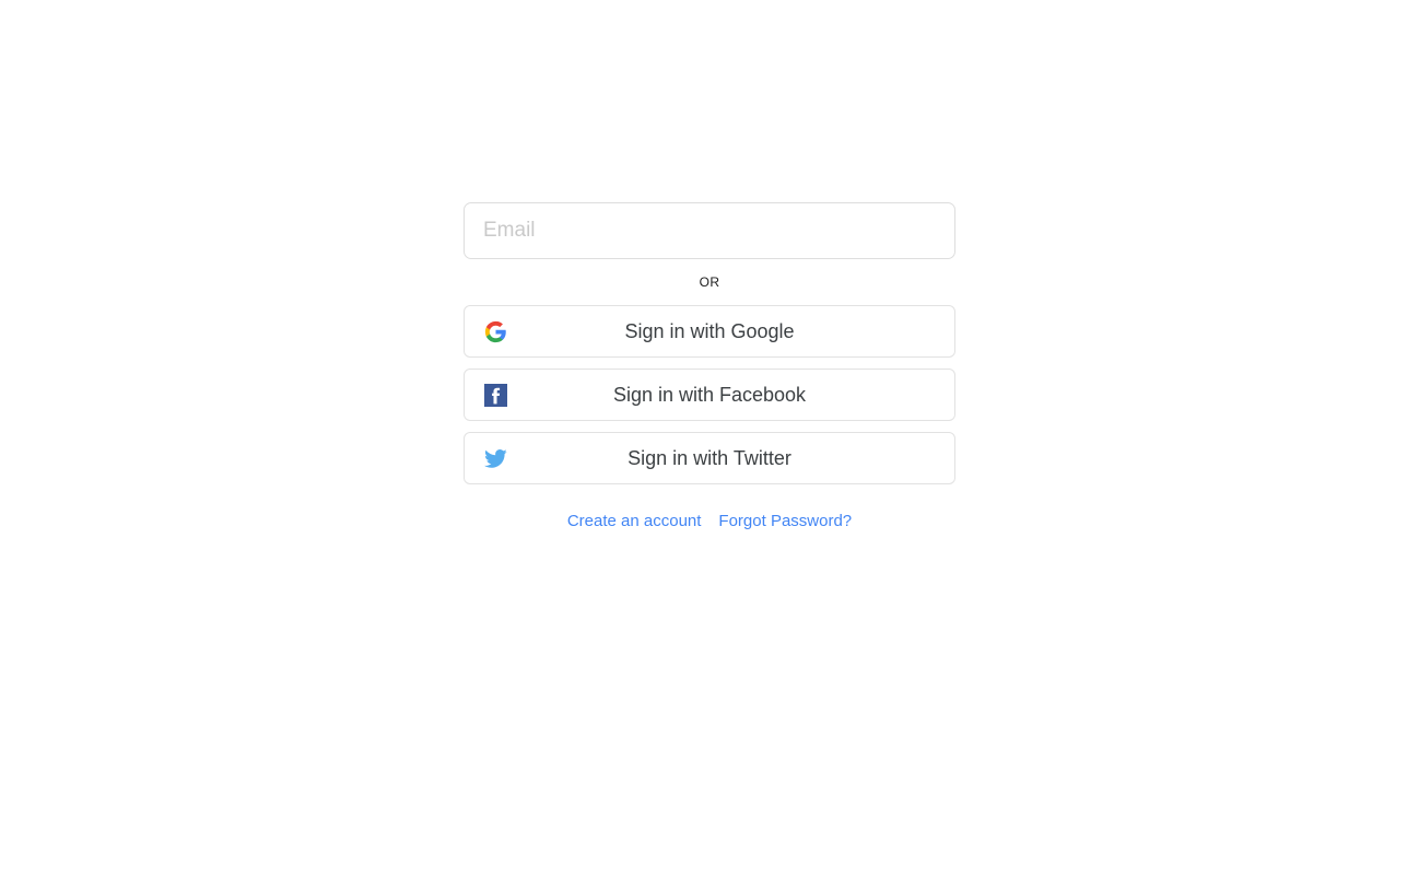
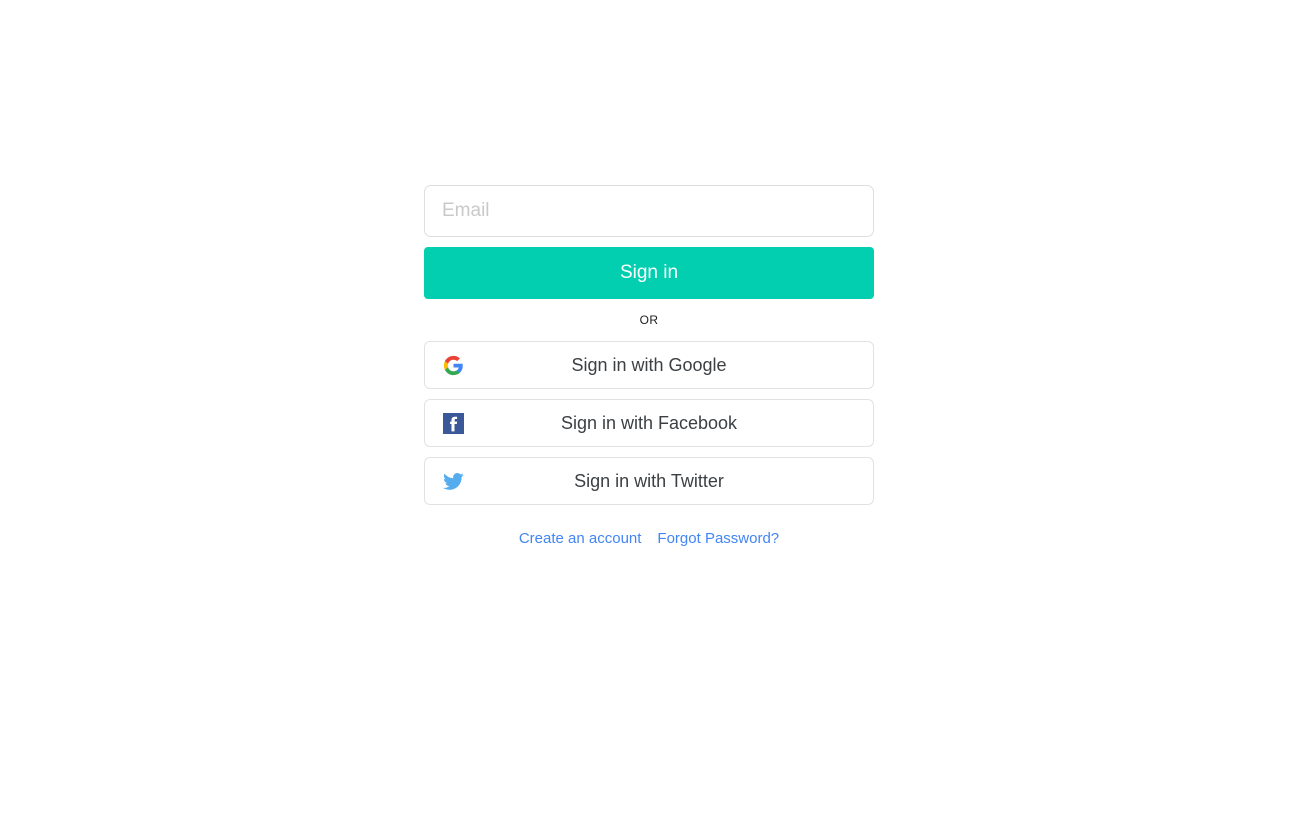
  Email
+ Sign in
  OR
  Sign in with Google
  Sign in with Facebook
  Sign in with Twitter
  Create an account
  Forgot Password?
